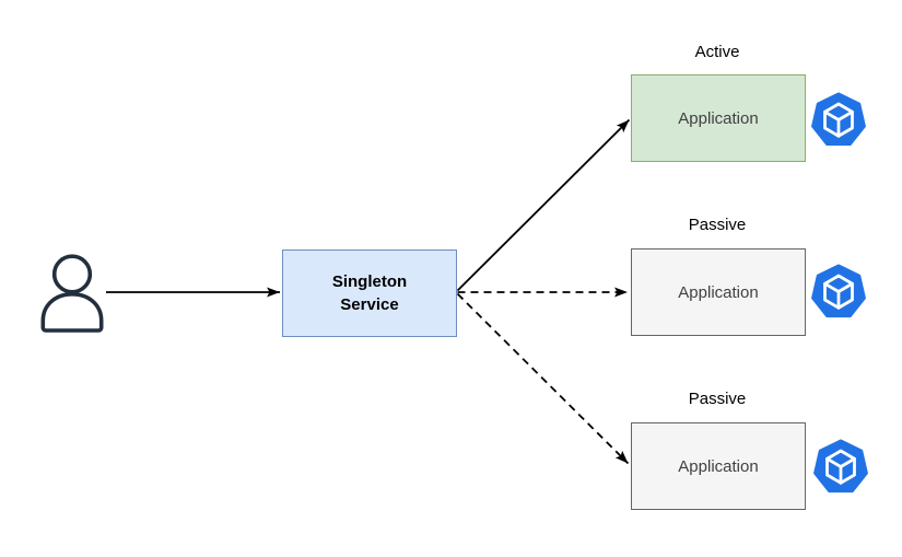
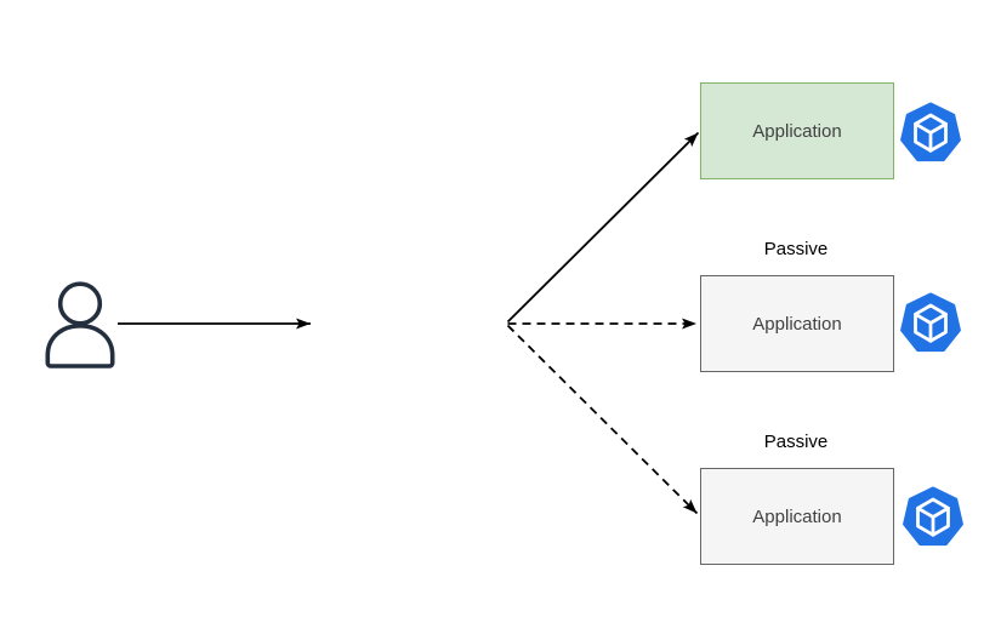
- Singleton Service
- Active
  Application
  Passive
  Application
  Passive
  Application
